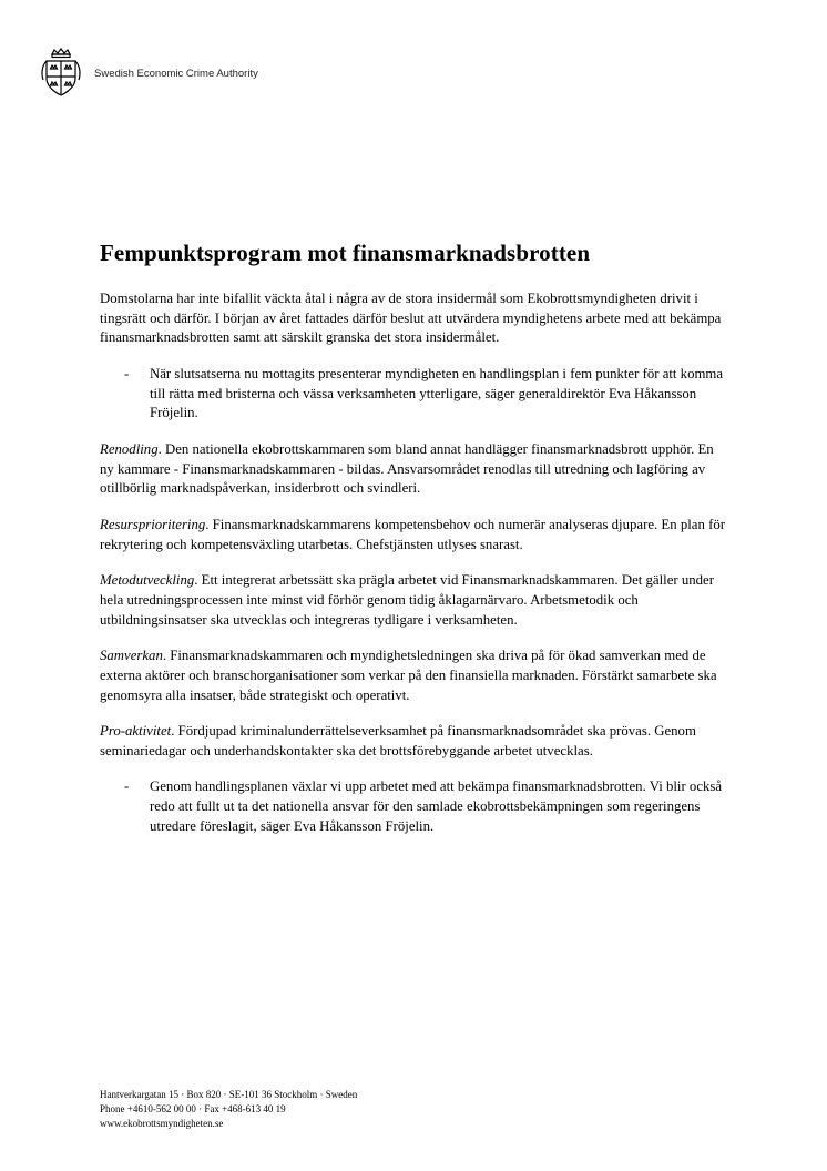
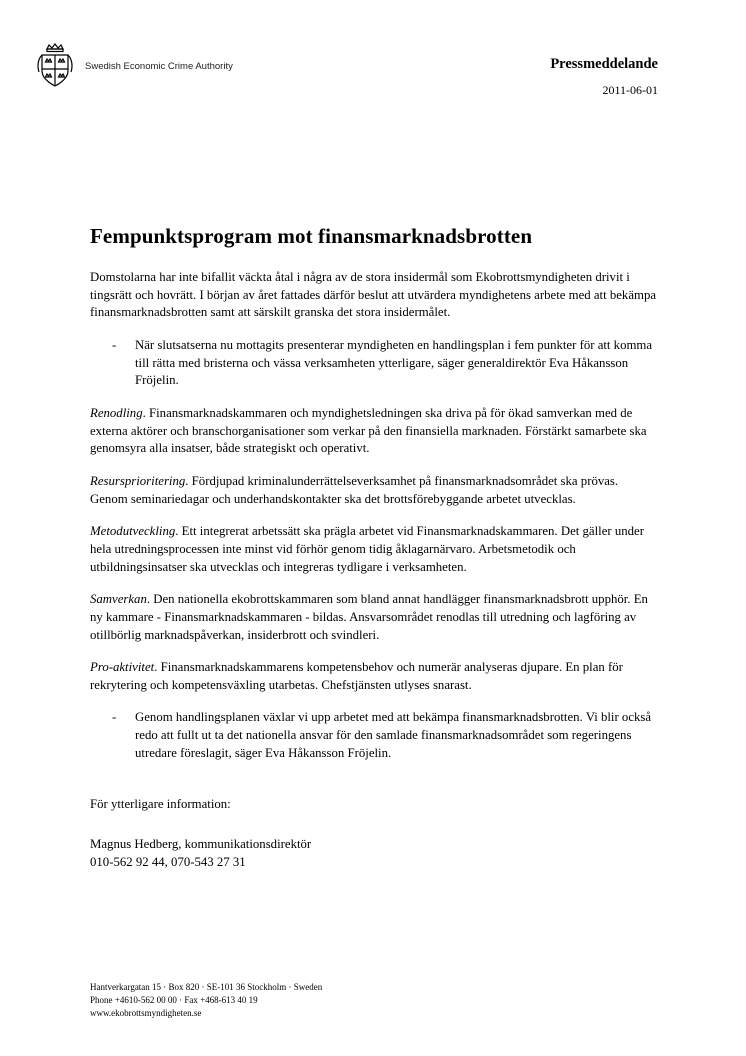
  Swedish Economic Crime Authority
+ Pressmeddelande
+ 2011-06-01
  Fempunktsprogram mot finansmarknadsbrotten
- Domstolarna har inte bifallit väckta åtal i några av de stora insidermål som Ekobrottsmyndigheten drivit i tingsrätt och därför. I början av året fattades därför beslut att utvärdera myndighetens arbete med att bekämpa finansmarknadsbrotten samt att särskilt granska det stora insidermålet.
+ Domstolarna har inte bifallit väckta åtal i några av de stora insidermål som Ekobrottsmyndigheten drivit i tingsrätt och hovrätt. I början av året fattades därför beslut att utvärdera myndighetens arbete med att bekämpa finansmarknadsbrotten samt att särskilt granska det stora insidermålet.
  -
  När slutsatserna nu mottagits presenterar myndigheten en handlingsplan i fem punkter för att komma till rätta med bristerna och vässa verksamheten ytterligare, säger generaldirektör Eva Håkansson Fröjelin.
- Renodling. Den nationella ekobrottskammaren som bland annat handlägger finansmarknadsbrott upphör. En ny kammare - Finansmarknadskammaren - bildas. Ansvarsområdet renodlas till utredning och lagföring av otillbörlig marknadspåverkan, insiderbrott och svindleri.
+ Renodling. Finansmarknadskammaren och myndighetsledningen ska driva på för ökad samverkan med de externa aktörer och branschorganisationer som verkar på den finansiella marknaden. Förstärkt samarbete ska genomsyra alla insatser, både strategiskt och operativt.
- Resursprioritering. Finansmarknadskammarens kompetensbehov och numerär analyseras djupare. En plan för rekrytering och kompetensväxling utarbetas. Chefstjänsten utlyses snarast.
+ Resursprioritering. Fördjupad kriminalunderrättelseverksamhet på finansmarknadsområdet ska prövas. Genom seminariedagar och underhandskontakter ska det brottsförebyggande arbetet utvecklas.
  Metodutveckling. Ett integrerat arbetssätt ska prägla arbetet vid Finansmarknadskammaren. Det gäller under hela utredningsprocessen inte minst vid förhör genom tidig åklagarnärvaro. Arbetsmetodik och utbildningsinsatser ska utvecklas och integreras tydligare i verksamheten.
- Samverkan. Finansmarknadskammaren och myndighetsledningen ska driva på för ökad samverkan med de externa aktörer och branschorganisationer som verkar på den finansiella marknaden. Förstärkt samarbete ska genomsyra alla insatser, både strategiskt och operativt.
+ Samverkan. Den nationella ekobrottskammaren som bland annat handlägger finansmarknadsbrott upphör. En ny kammare - Finansmarknadskammaren - bildas. Ansvarsområdet renodlas till utredning och lagföring av otillbörlig marknadspåverkan, insiderbrott och svindleri.
- Pro-aktivitet. Fördjupad kriminalunderrättelseverksamhet på finansmarknadsområdet ska prövas. Genom seminariedagar och underhandskontakter ska det brottsförebyggande arbetet utvecklas.
+ Pro-aktivitet. Finansmarknadskammarens kompetensbehov och numerär analyseras djupare. En plan för rekrytering och kompetensväxling utarbetas. Chefstjänsten utlyses snarast.
  -
- Genom handlingsplanen växlar vi upp arbetet med att bekämpa finansmarknadsbrotten. Vi blir också redo att fullt ut ta det nationella ansvar för den samlade ekobrottsbekämpningen som regeringens utredare föreslagit, säger Eva Håkansson Fröjelin.
+ Genom handlingsplanen växlar vi upp arbetet med att bekämpa finansmarknadsbrotten. Vi blir också redo att fullt ut ta det nationella ansvar för den samlade finansmarknadsområdet som regeringens utredare föreslagit, säger Eva Håkansson Fröjelin.
+ För ytterligare information:
+ Magnus Hedberg, kommunikationsdirektör
+ 010-562 92 44, 070-543 27 31
  Hantverkargatan 15 · Box 820 · SE-101 36 Stockholm · Sweden
  Phone +4610-562 00 00 · Fax +468-613 40 19
  www.ekobrottsmyndigheten.se
